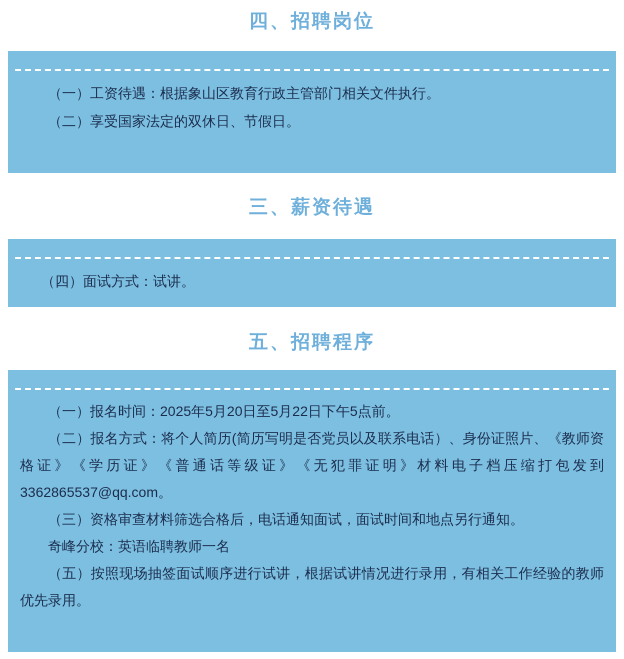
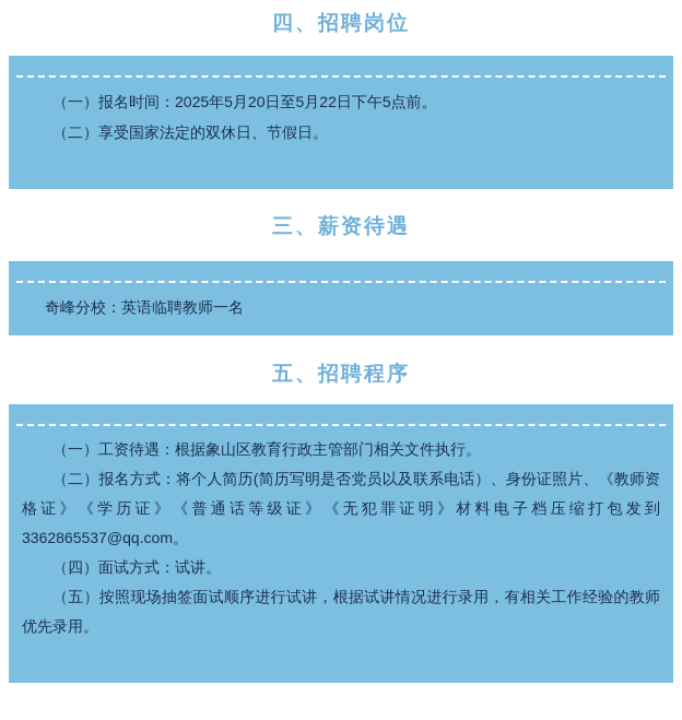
  四、招聘岗位
- （一）工资待遇：根据象山区教育行政主管部门相关文件执行。
+ （一）报名时间：2025年5月20日至5月22日下午5点前。
  （二）享受国家法定的双休日、节假日。
  三、薪资待遇
- （四）面试方式：试讲。
+ 奇峰分校：英语临聘教师一名
  五、招聘程序
- （一）报名时间：2025年5月20日至5月22日下午5点前。
+ （一）工资待遇：根据象山区教育行政主管部门相关文件执行。
  （二）报名方式：将个人简历(简历写明是否党员以及联系电话）、身份证照片、《教师资格证》《学历证》《普通话等级证》《无犯罪证明》材料电子档压缩打包发到3362865537@qq.com。
- （三）资格审查材料筛选合格后，电话通知面试，面试时间和地点另行通知。
- 奇峰分校：英语临聘教师一名
+ （四）面试方式：试讲。
  （五）按照现场抽签面试顺序进行试讲，根据试讲情况进行录用，有相关工作经验的教师优先录用。
